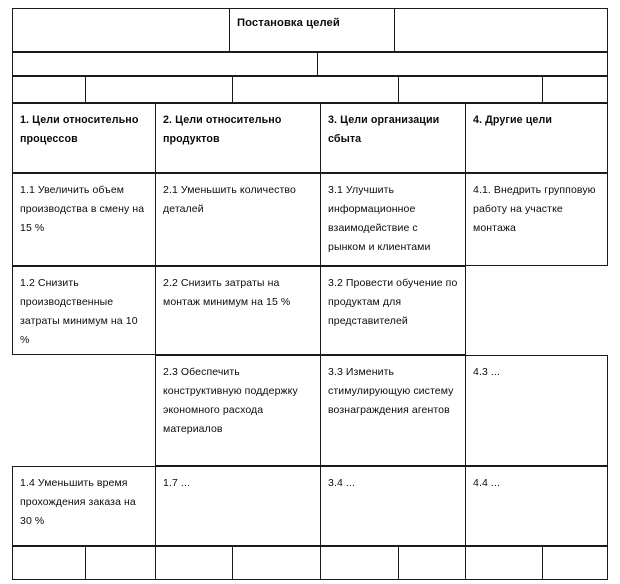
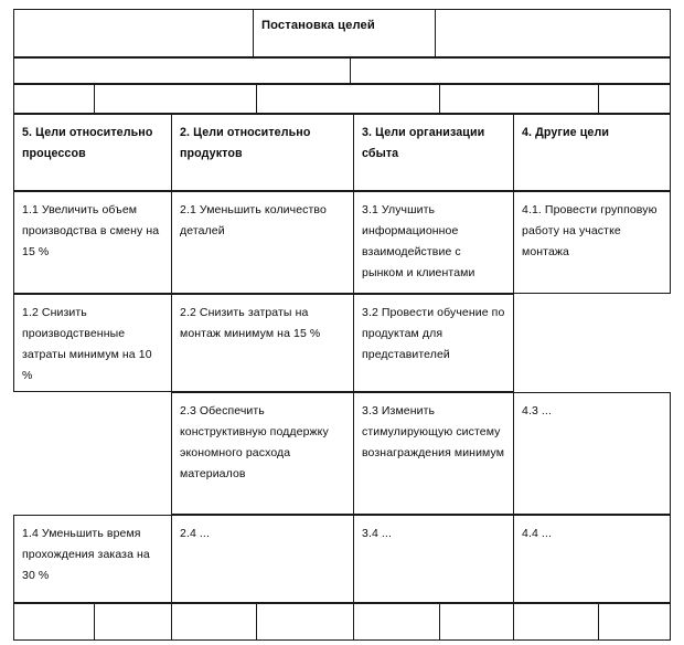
  Постановка целей
- 1. Цели относительно процессов
+ 5. Цели относительно процессов
  2. Цели относительно продуктов
  3. Цели организации сбыта
  4. Другие цели
  1.1 Увеличить объем производства в смену на 15 %
  2.1 Уменьшить количество деталей
  3.1 Улучшить информационное взаимодействие с рынком и клиентами
- 4.1. Внедрить групповую работу на участке монтажа
+ 4.1. Провести групповую работу на участке монтажа
  1.2 Снизить производственные затраты минимум на 10 %
  2.2 Снизить затраты на монтаж минимум на 15 %
  3.2 Провести обучение по продуктам для представителей
  2.3 Обеспечить конструктивную поддержку экономного расхода материалов
- 3.3 Изменить стимулирующую систему вознаграждения агентов
+ 3.3 Изменить стимулирующую систему вознаграждения минимум
  4.3 ...
  1.4 Уменьшить время прохождения заказа на 30 %
- 1.7 ...
+ 2.4 ...
  3.4 ...
  4.4 ...
